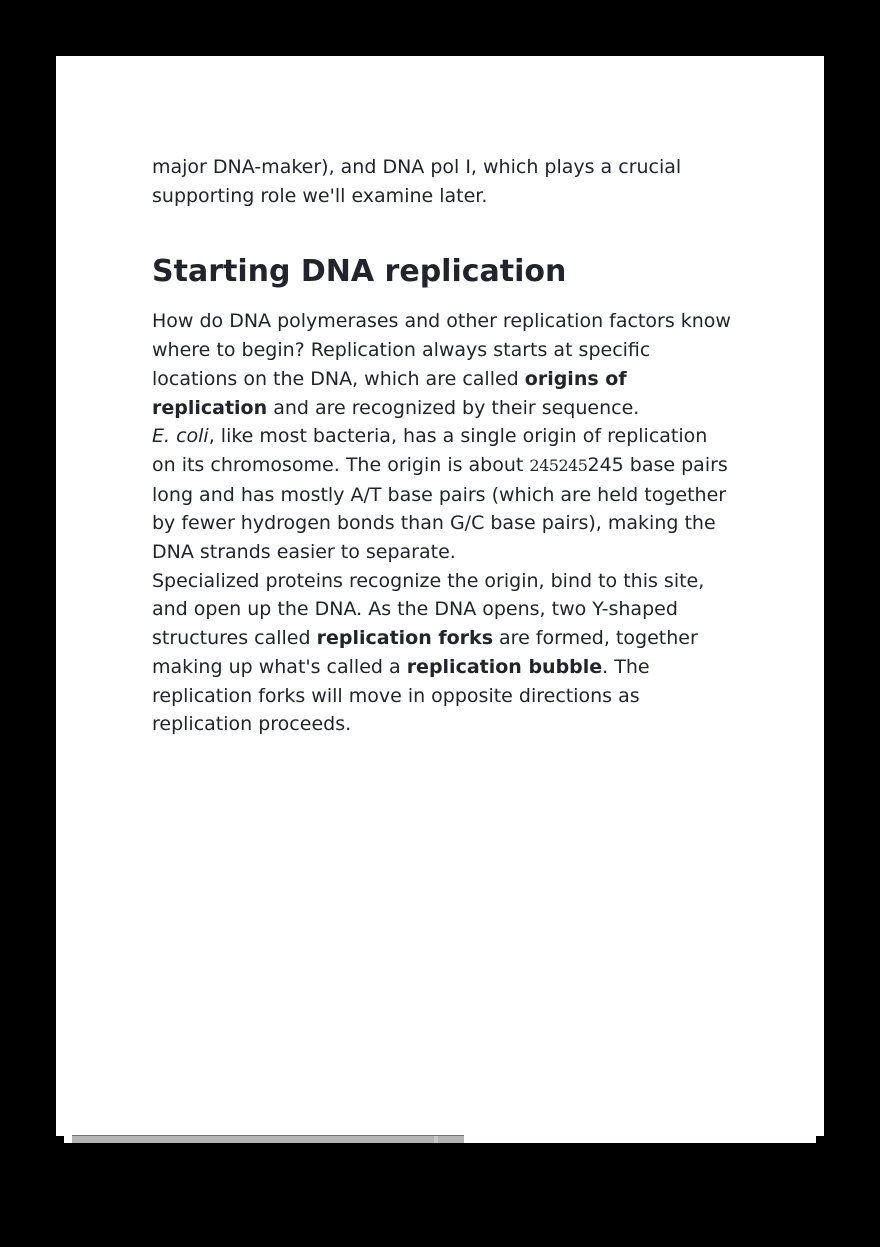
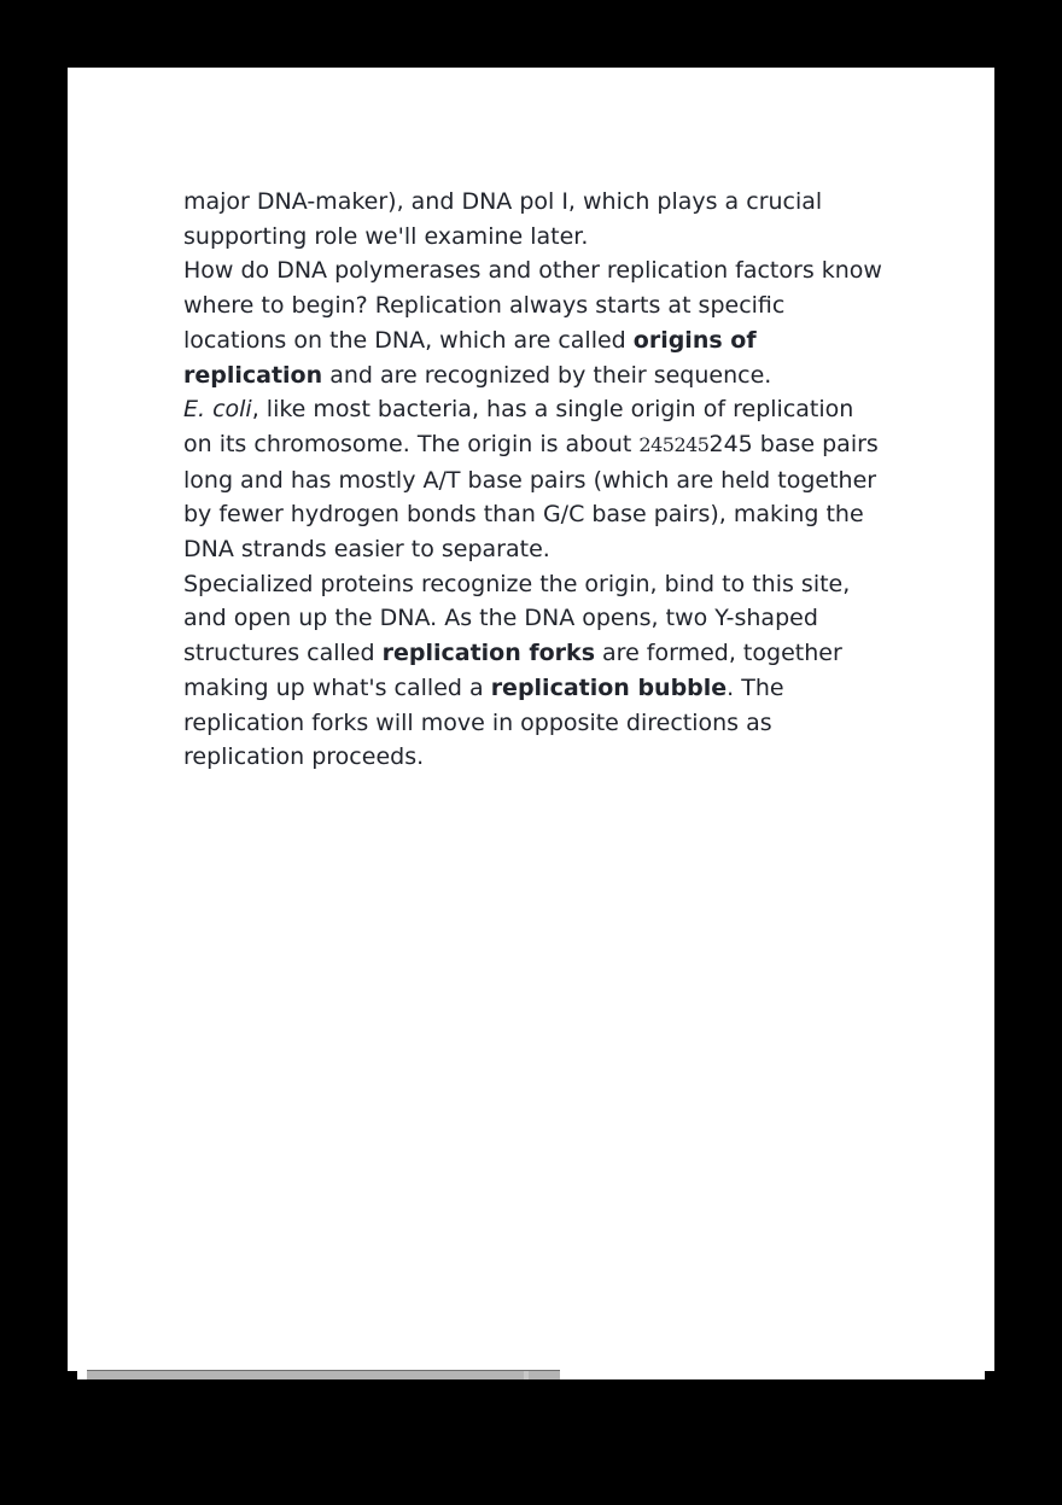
  major DNA-maker), and DNA pol I, which plays a crucial
  supporting role we'll examine later.
- Starting DNA replication
  How do DNA polymerases and other replication factors know where to begin? Replication always starts at specific locations on the DNA, which are called origins of replication and are recognized by their sequence.
  E. coli, like most bacteria, has a single origin of replication on its chromosome. The origin is about 245245245 base pairs long and has mostly A/T base pairs (which are held together by fewer hydrogen bonds than G/C base pairs), making the DNA strands easier to separate.
  Specialized proteins recognize the origin, bind to this site, and open up the DNA. As the DNA opens, two Y-shaped structures called replication forks are formed, together making up what's called a replication bubble. The replication forks will move in opposite directions as replication proceeds.
